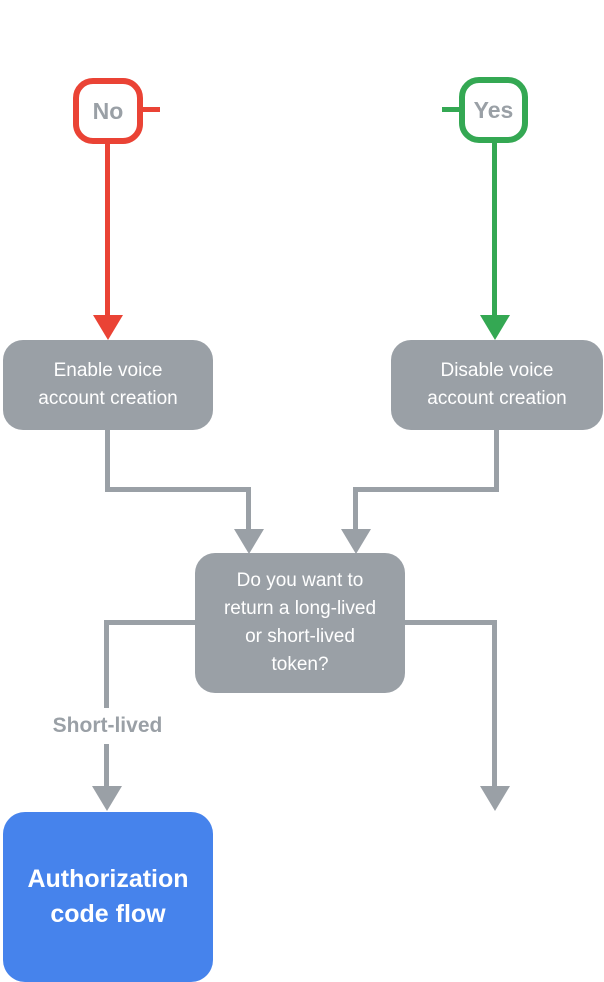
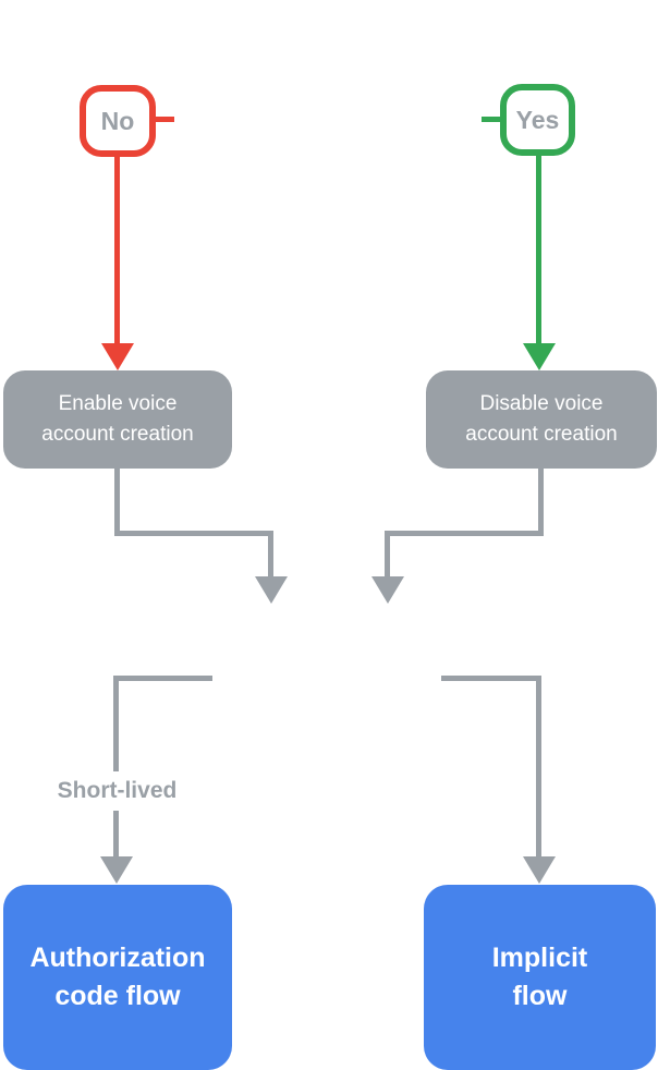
  No
  Yes
  Enable voice
  account creation
  Disable voice
  account creation
- Do you want to
- return a long-lived
- or short-lived
- token?
  Short-lived
  Authorization
  code flow
+ Implicit
+ flow
